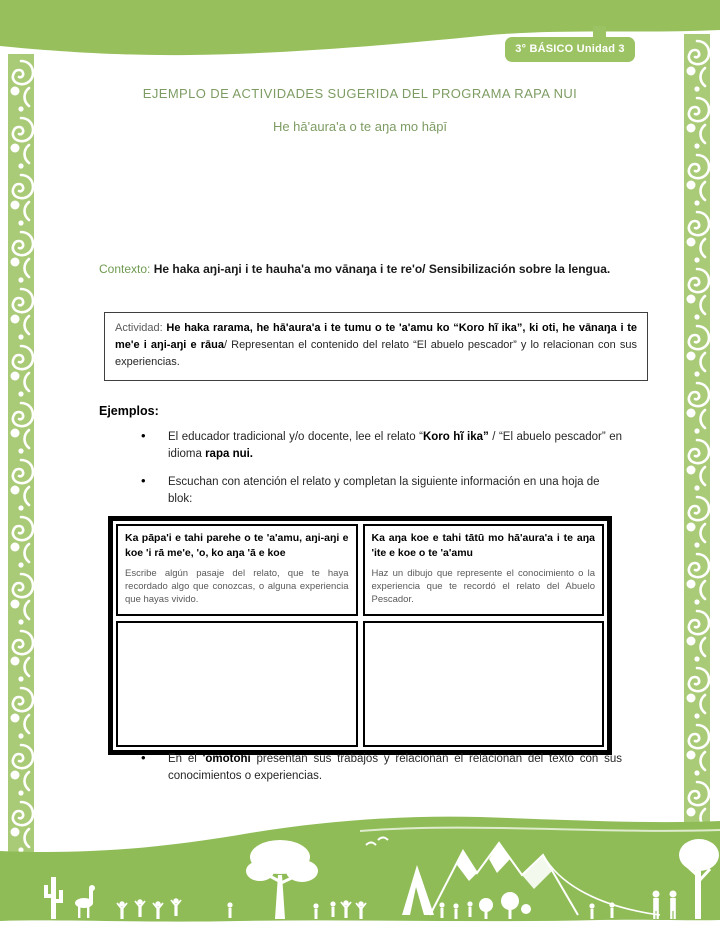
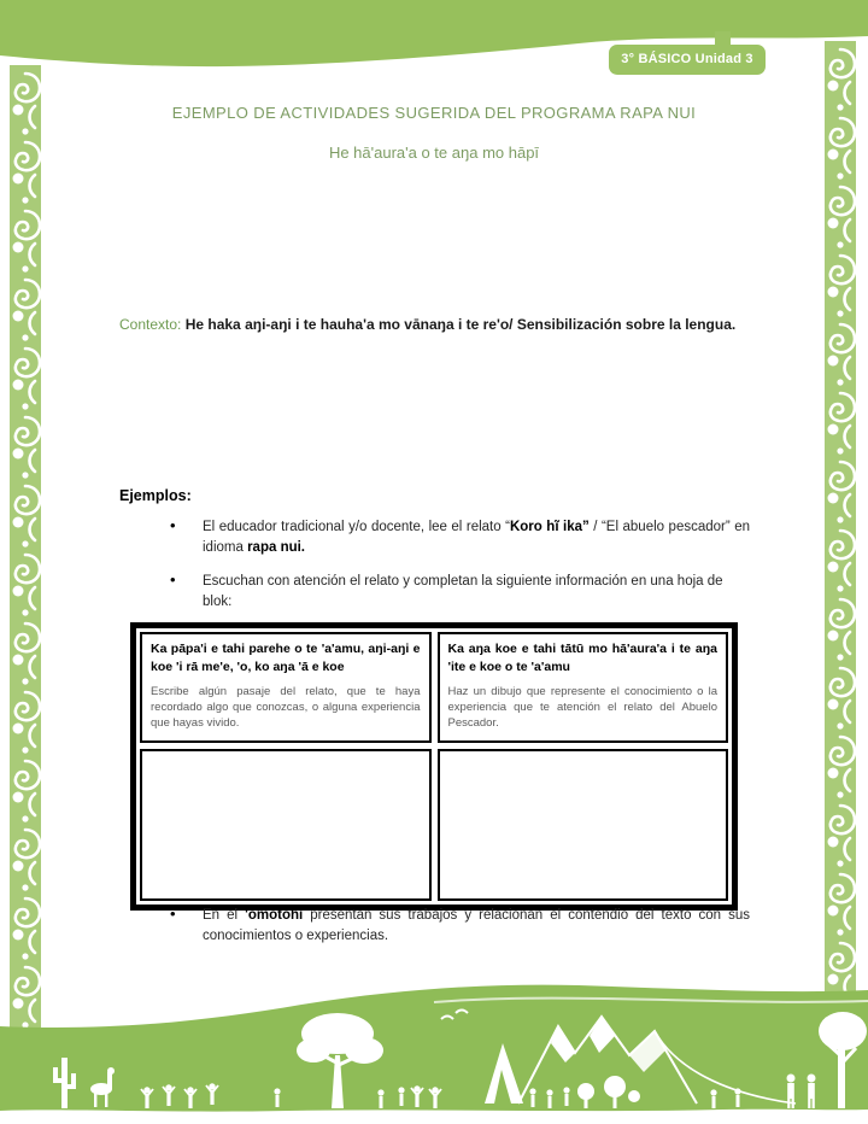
  3° BÁSICO Unidad 3
  EJEMPLO DE ACTIVIDADES SUGERIDA DEL PROGRAMA RAPA NUI
  He hā'aura'a o te aŋa mo hāpī
  Contexto: He haka aŋi-aŋi i te hauha'a mo vānaŋa i te re'o/ Sensibilización sobre la lengua.
- Actividad: He haka rarama, he hā'aura'a i te tumu o te 'a'amu ko “Koro hĩ ika”, ki oti, he vānaŋa i te me'e i aŋi-aŋi e rāua/ Representan el contenido del relato “El abuelo pescador” y lo relacionan con sus experiencias.
  Ejemplos:
  •
  El educador tradicional y/o docente, lee el relato “Koro hĩ ika” / “El abuelo pescador” en idioma rapa nui.
  •
  Escuchan con atención el relato y completan la siguiente información en una hoja de blok:
  Ka pāpa'i e tahi parehe o te 'a'amu, aŋi-aŋi e koe 'i rā me'e, 'o, ko aŋa 'ā e koe
  Escribe algún pasaje del relato, que te haya recordado algo que conozcas, o alguna experiencia que hayas vivido.
  Ka aŋa koe e tahi tātū mo hā'aura'a i te aŋa 'ite e koe o te 'a'amu
- Haz un dibujo que represente el conocimiento o la experiencia que te recordó el relato del Abuelo Pescador.
+ Haz un dibujo que represente el conocimiento o la experiencia que te atención el relato del Abuelo Pescador.
  •
- En el 'omotohi presentan sus trabajos y relacionan el relacionan del texto con sus conocimientos o experiencias.
+ En el 'omotohi presentan sus trabajos y relacionan el contendio del texto con sus conocimientos o experiencias.
